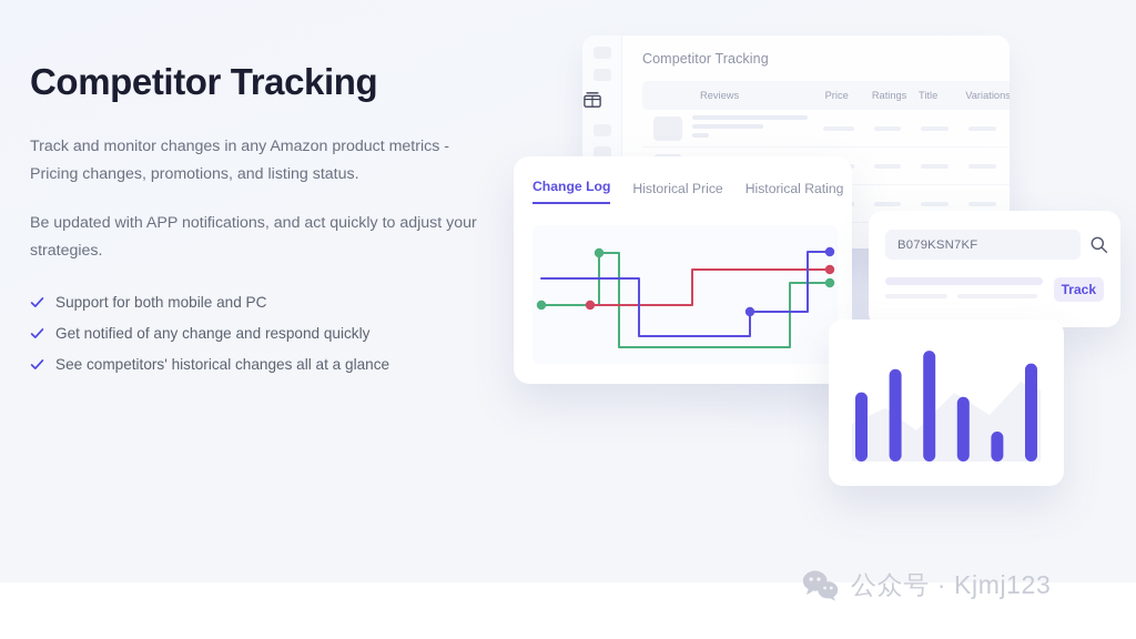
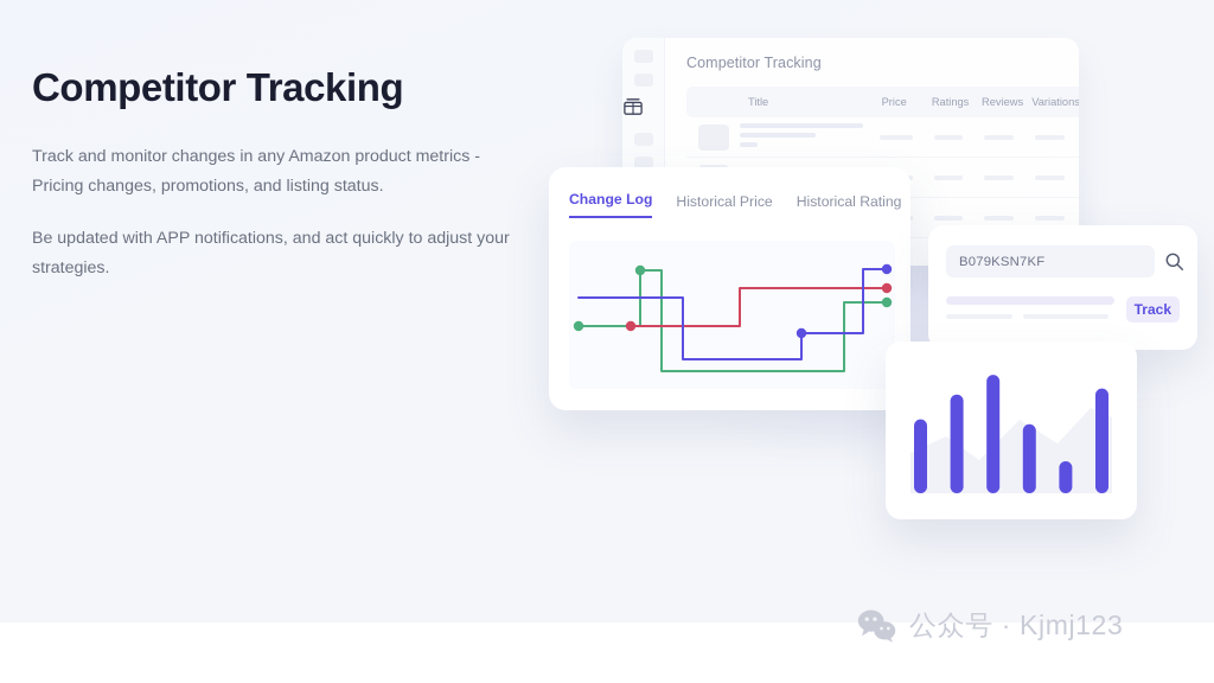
  Competitor Tracking
  Track and monitor changes in any Amazon product metrics - Pricing changes, promotions, and listing status.
  Be updated with APP notifications, and act quickly to adjust your strategies.
- Support for both mobile and PC
- Get notified of any change and respond quickly
- See competitors' historical changes all at a glance
  Competitor Tracking
- Reviews
+ Title
  Price
  Ratings
- Title
+ Reviews
  Variations
  Change Log
  Historical Price
  Historical Rating
  B079KSN7KF
  Track
  公众号 · Kjmj123
